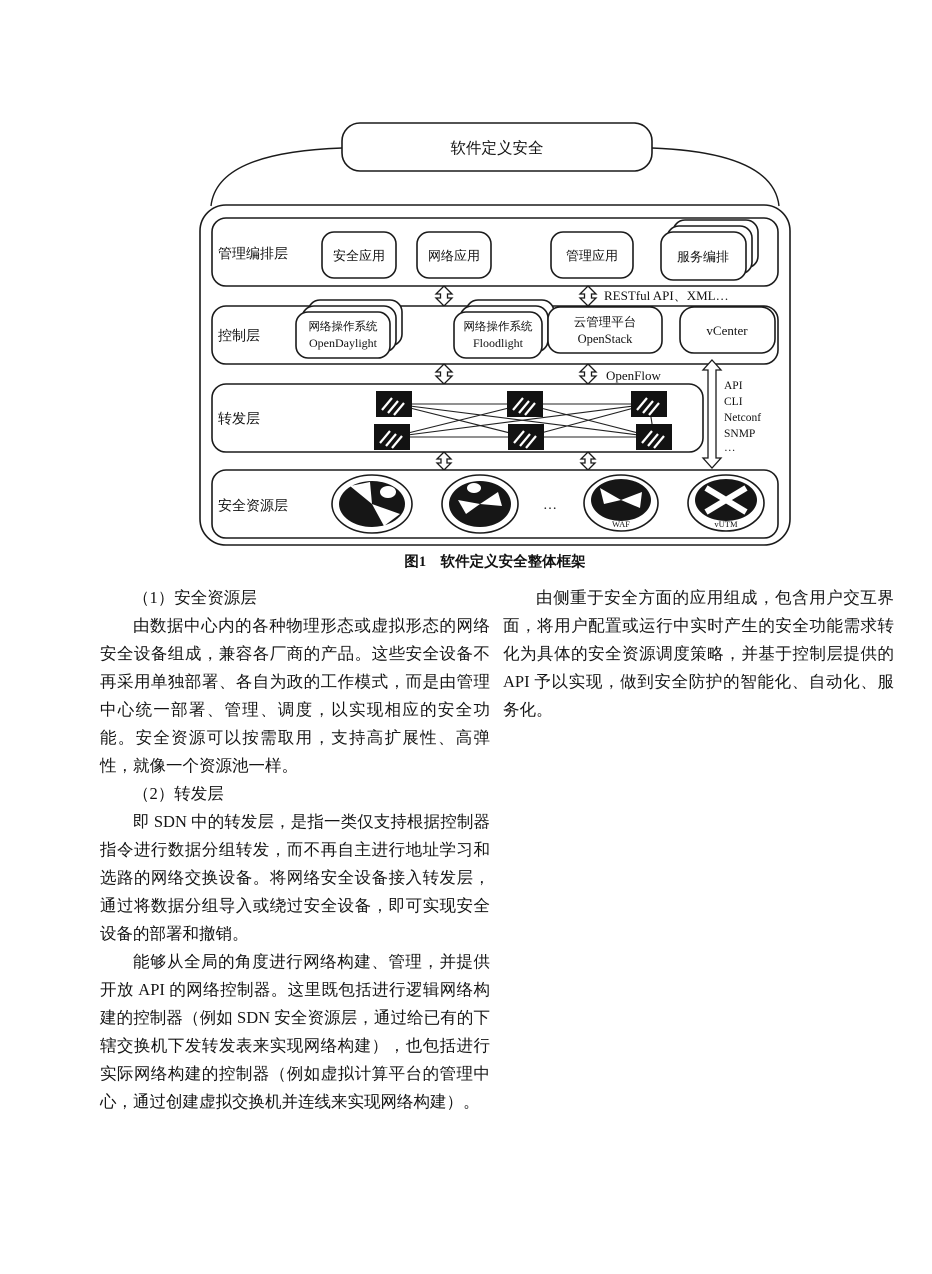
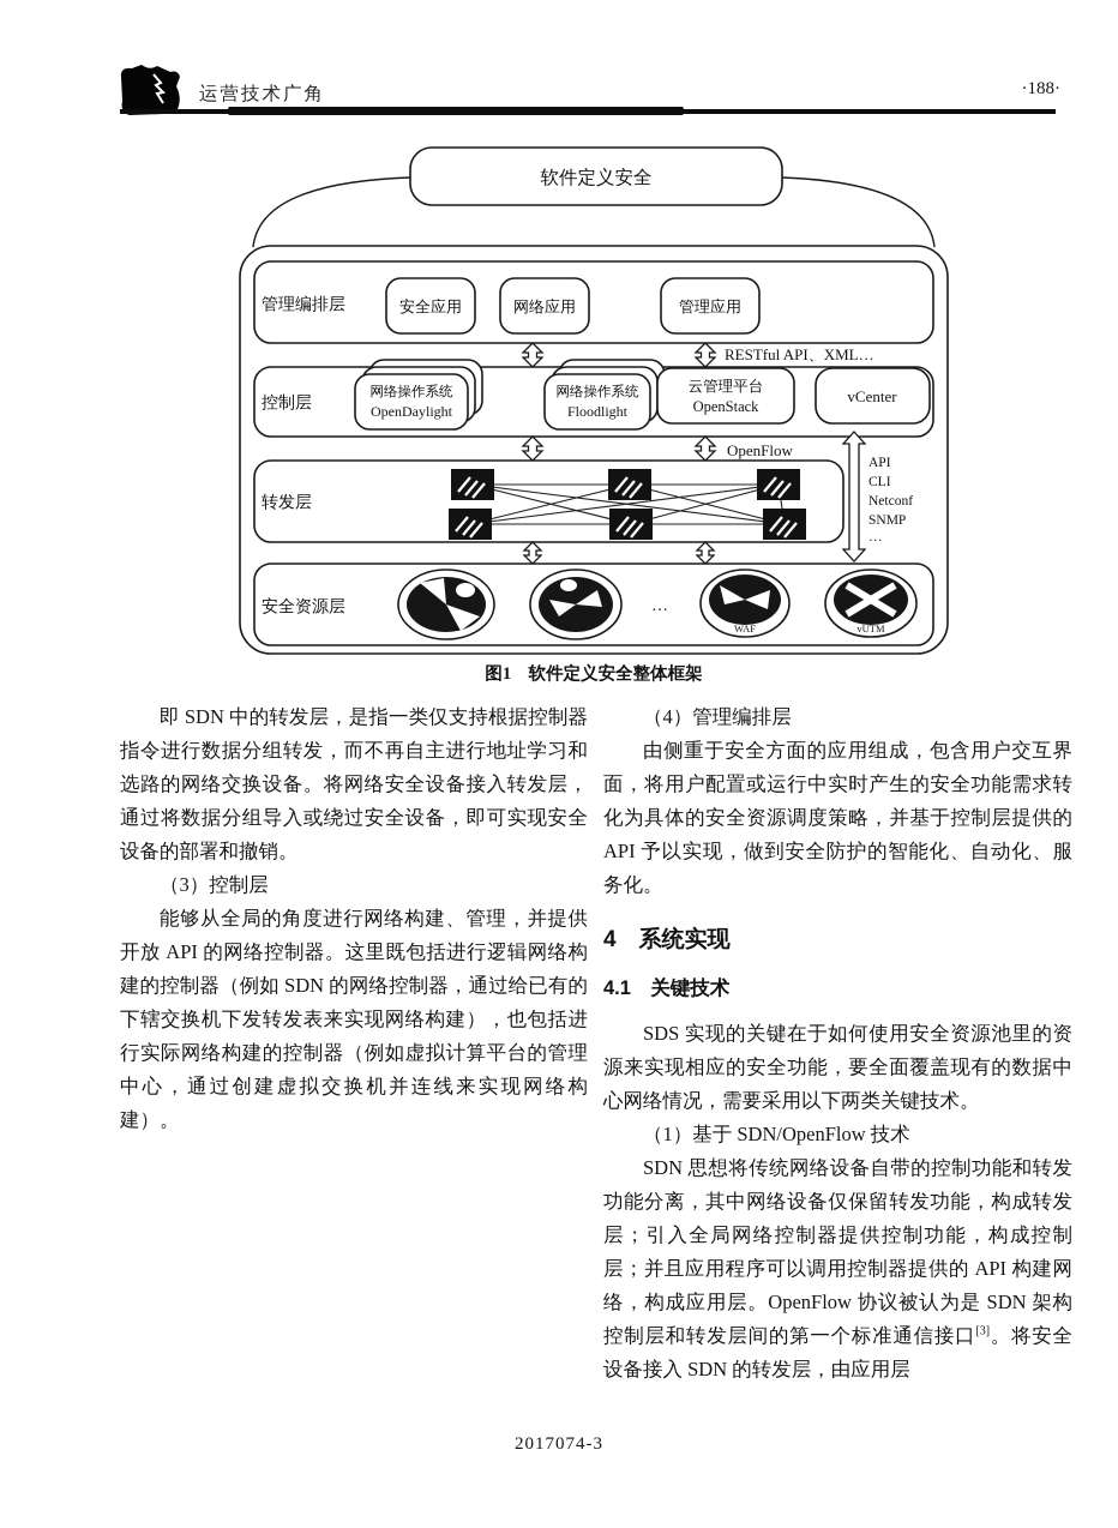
+ 运营技术广角
+ ·188·
  软件定义安全
  管理编排层
  安全应用
  网络应用
  管理应用
- 服务编排
  RESTful API、XML…
  控制层
  网络操作系统
  OpenDaylight
  网络操作系统
  Floodlight
  云管理平台
  OpenStack
  vCenter
  OpenFlow
  API
  CLI
  Netconf
  SNMP
  …
  转发层
  安全资源层
  …
  WAF
  vUTM
  图1 软件定义安全整体框架
- （1）安全资源层
- 由数据中心内的各种物理形态或虚拟形态的网络安全设备组成，兼容各厂商的产品。这些安全设备不再采用单独部署、各自为政的工作模式，而是由管理中心统一部署、管理、调度，以实现相应的安全功能。安全资源可以按需取用，支持高扩展性、高弹性，就像一个资源池一样。
- （2）转发层
  即 SDN 中的转发层，是指一类仅支持根据控制器指令进行数据分组转发，而不再自主进行地址学习和选路的网络交换设备。将网络安全设备接入转发层，通过将数据分组导入或绕过安全设备，即可实现安全设备的部署和撤销。
+ （3）控制层
- 能够从全局的角度进行网络构建、管理，并提供开放 API 的网络控制器。这里既包括进行逻辑网络构建的控制器（例如 SDN 安全资源层，通过给已有的下辖交换机下发转发表来实现网络构建），也包括进行实际网络构建的控制器（例如虚拟计算平台的管理中心，通过创建虚拟交换机并连线来实现网络构建）。
+ 能够从全局的角度进行网络构建、管理，并提供开放 API 的网络控制器。这里既包括进行逻辑网络构建的控制器（例如 SDN 的网络控制器，通过给已有的下辖交换机下发转发表来实现网络构建），也包括进行实际网络构建的控制器（例如虚拟计算平台的管理中心，通过创建虚拟交换机并连线来实现网络构建）。
+ （4）管理编排层
  由侧重于安全方面的应用组成，包含用户交互界面，将用户配置或运行中实时产生的安全功能需求转化为具体的安全资源调度策略，并基于控制层提供的 API 予以实现，做到安全防护的智能化、自动化、服务化。
+ 4 系统实现
+ 4.1 关键技术
+ SDS 实现的关键在于如何使用安全资源池里的资源来实现相应的安全功能，要全面覆盖现有的数据中心网络情况，需要采用以下两类关键技术。
+ （1）基于 SDN/OpenFlow 技术
+ SDN 思想将传统网络设备自带的控制功能和转发功能分离，其中网络设备仅保留转发功能，构成转发层；引入全局网络控制器提供控制功能，构成控制层；并且应用程序可以调用控制器提供的 API 构建网络，构成应用层。OpenFlow 协议被认为是 SDN 架构控制层和转发层间的第一个标准通信接口[3]。将安全设备接入 SDN 的转发层，由应用层
+ 2017074-3
